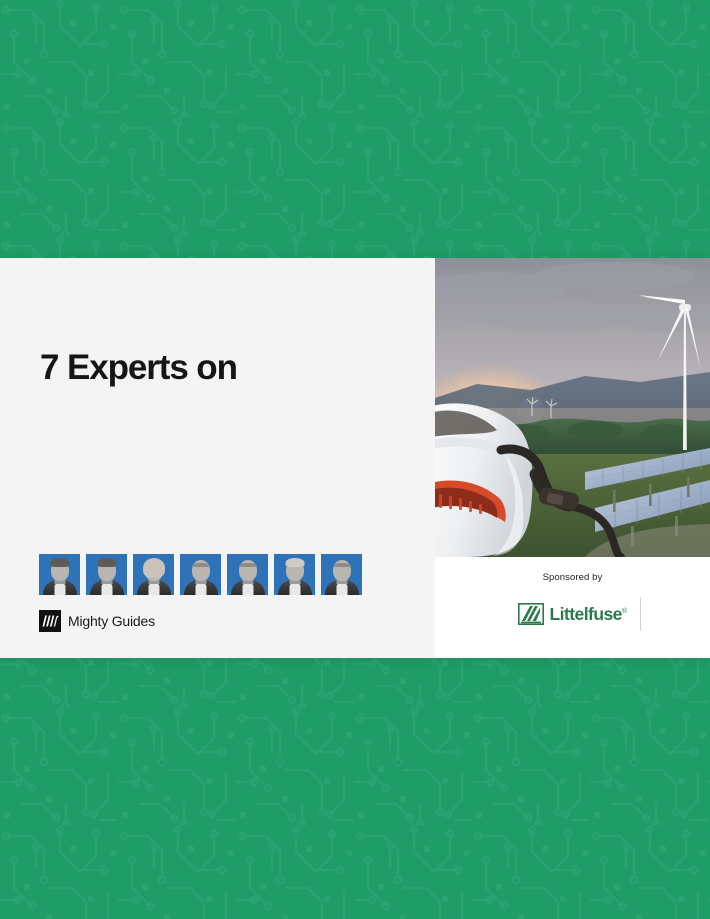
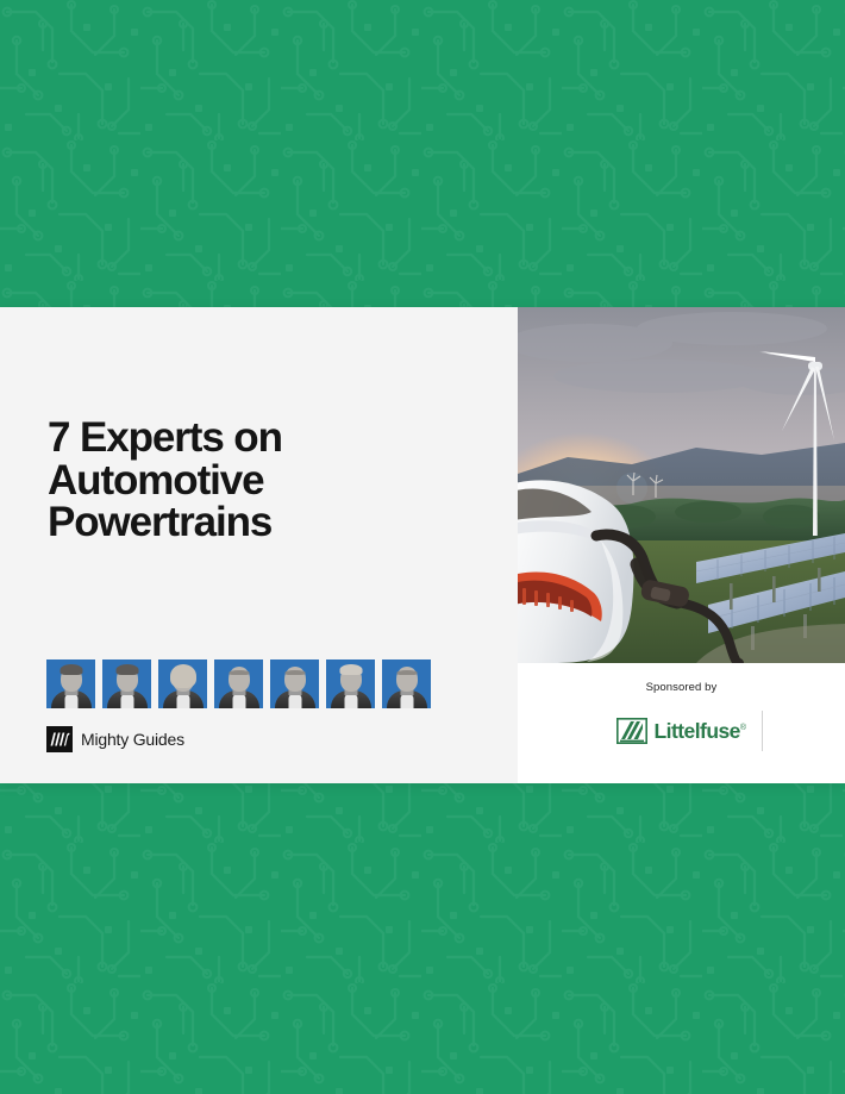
  7 Experts on
+ Automotive
+ Powertrains
  Mighty Guides
  Sponsored by
  Littelfuse
